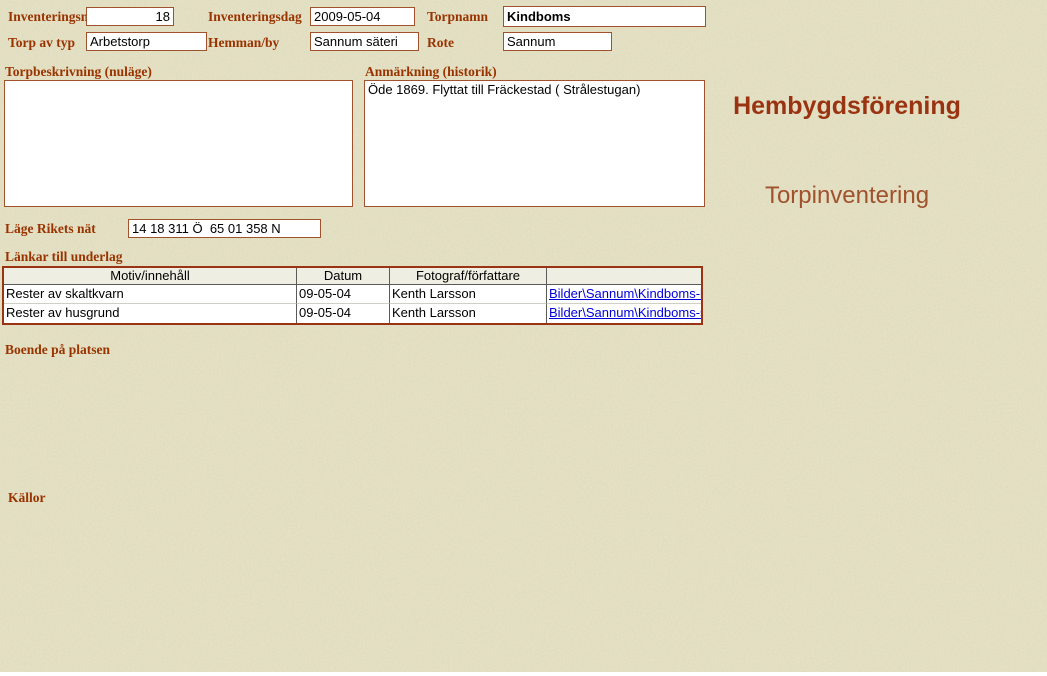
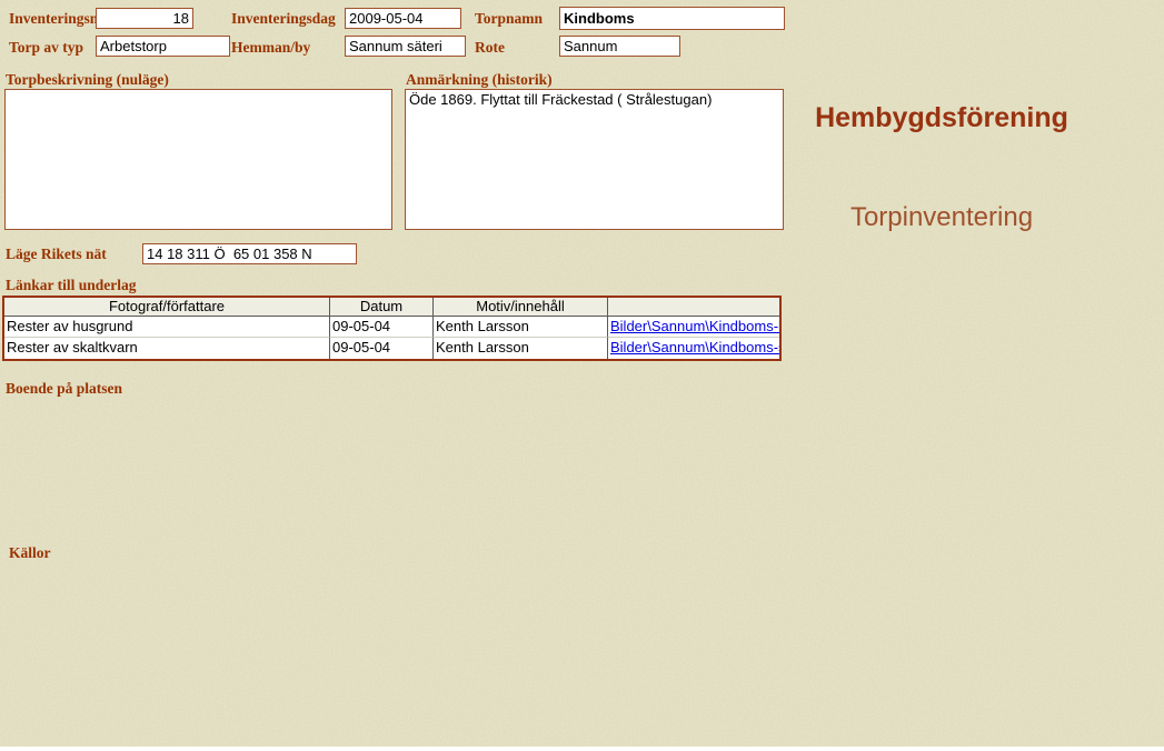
  Inventeringsn
  18
  Inventeringsdag
  2009-05-04
  Torpnamn
  Kindboms
  Torp av typ
  Arbetstorp
  Hemman/by
  Sannum säteri
  Rote
  Sannum
  Torpbeskrivning (nuläge)
  Anmärkning (historik)
  Öde 1869. Flyttat till Fräckestad ( Strålestugan)
  Läge Rikets nät
  14 18 311 Ö 65 01 358 N
  Länkar till underlag
- Motiv/innehåll
+ Fotograf/författare
  Datum
- Fotograf/författare
+ Motiv/innehåll
- Rester av skaltkvarn
+ Rester av husgrund
  09-05-04
  Kenth Larsson
  Bilder\Sannum\Kindboms-
- Rester av husgrund
+ Rester av skaltkvarn
  09-05-04
  Kenth Larsson
  Bilder\Sannum\Kindboms-
  Boende på platsen
  Källor
  Hembygdsförening
  Torpinventering
